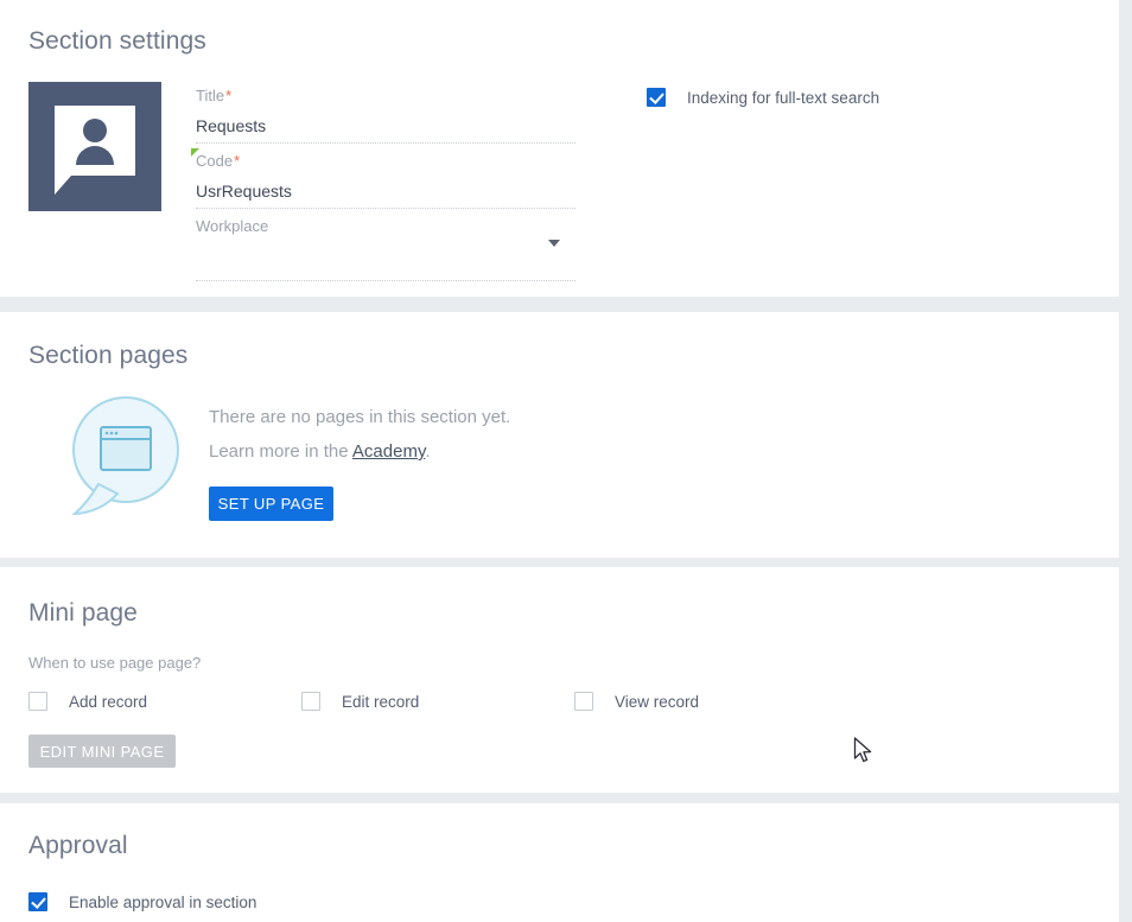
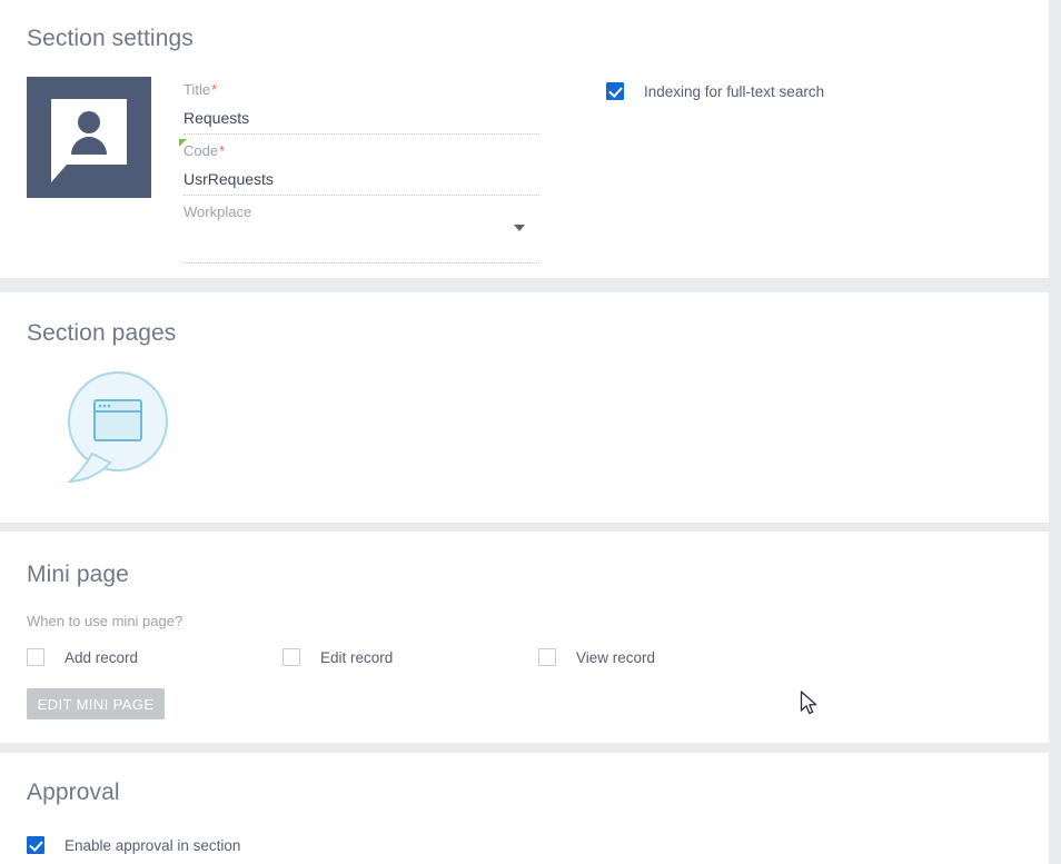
  Section settings
  Title*
  Requests
  Code*
  UsrRequests
  Workplace
  Indexing for full-text search
  Section pages
- There are no pages in this section yet.
- Learn more in the Academy.
- SET UP PAGE
  Mini page
- When to use page page?
+ When to use mini page?
  Add record
  Edit record
  View record
  EDIT MINI PAGE
  Approval
  Enable approval in section
